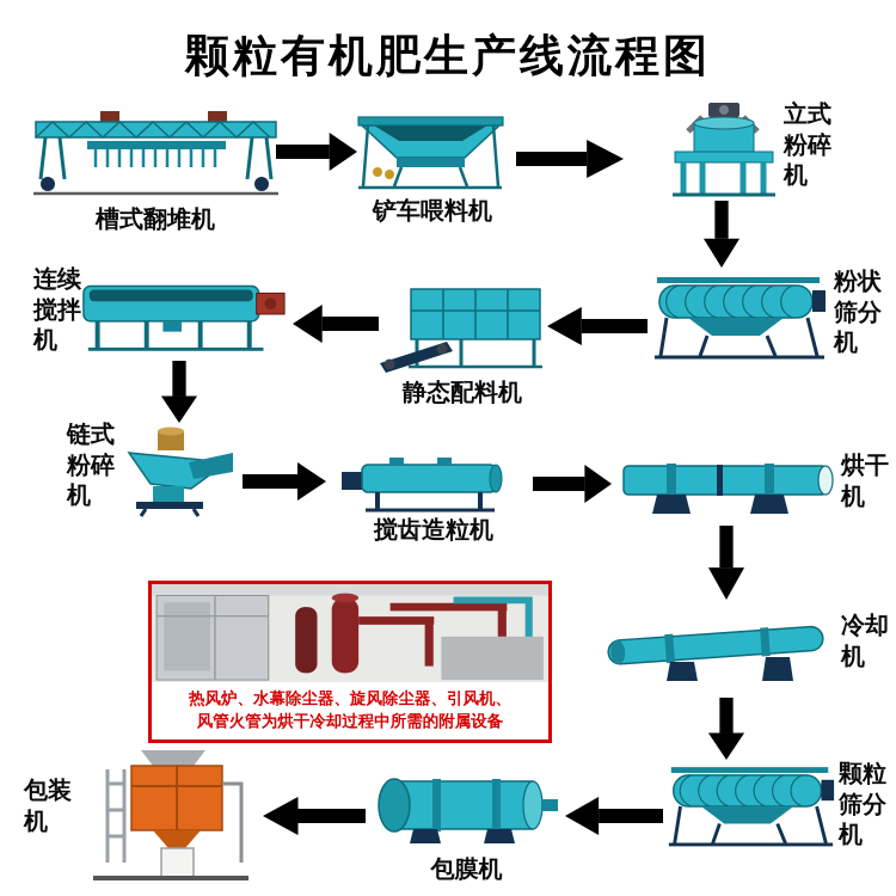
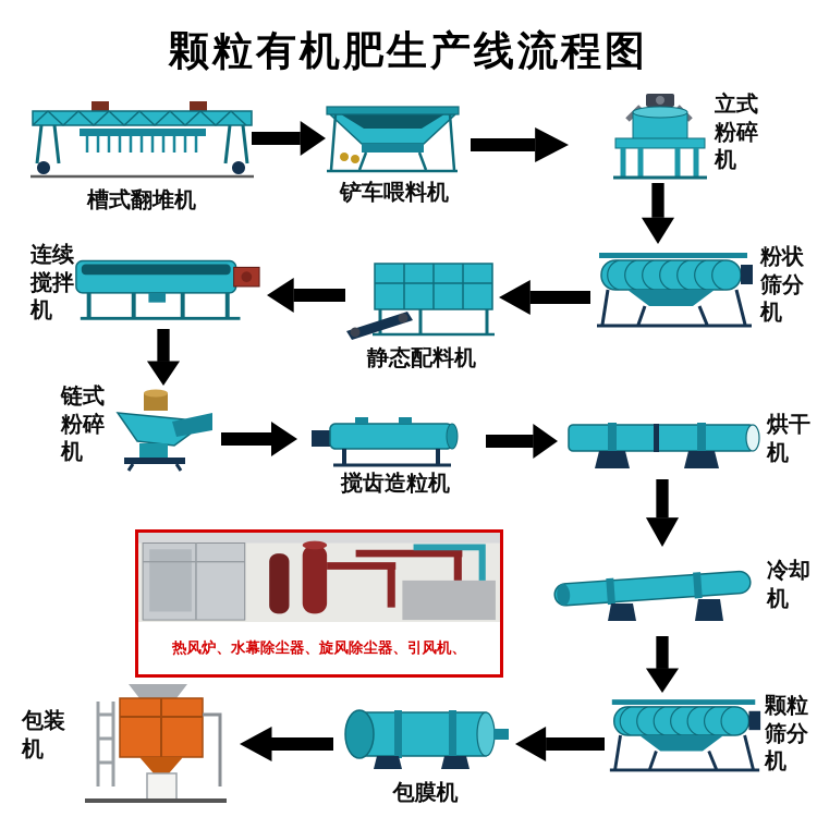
  颗粒有机肥生产线流程图
  槽式翻堆机
  铲车喂料机
  立式粉碎机
  粉状筛分机
  静态配料机
  连续搅拌机
  链式粉碎机
  搅齿造粒机
  烘干机
  热风炉、水幕除尘器、旋风除尘器、引风机、
- 风管火管为烘干冷却过程中所需的附属设备
  冷却机
  颗粒筛分机
  包膜机
  包装机
